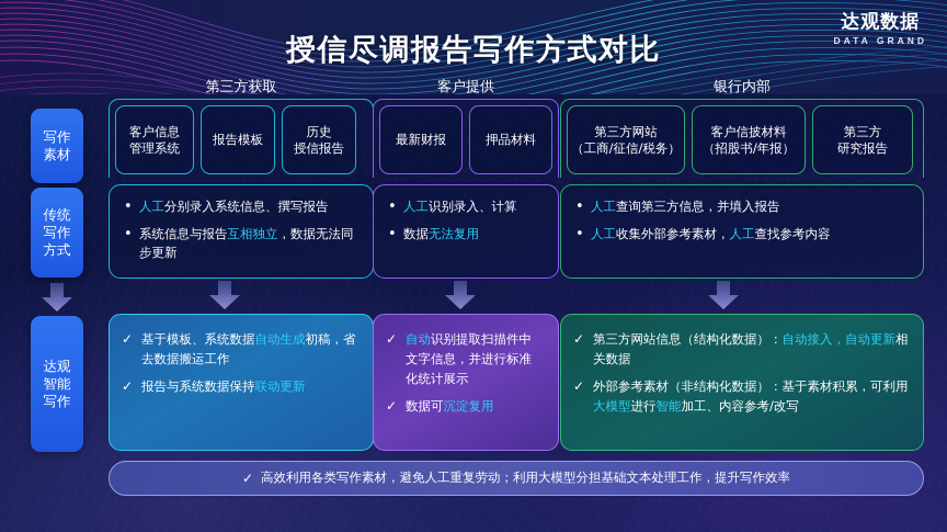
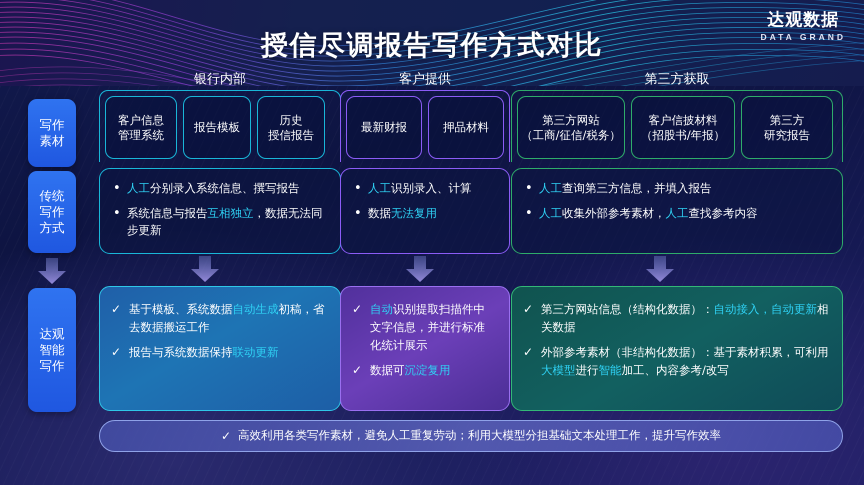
  达观数据
  DATA GRAND
  授信尽调报告写作方式对比
- 第三方获取
+ 银行内部
  客户提供
- 银行内部
+ 第三方获取
  写作
  素材
  传统
  写作
  方式
  达观
  智能
  写作
  客户信息
  管理系统
  报告模板
  历史
  授信报告
  最新财报
  押品材料
  第三方网站
  （工商/征信/税务）
  客户信披材料
  （招股书/年报）
  第三方
  研究报告
  •
  人工分别录入系统信息、撰写报告
  •
  系统信息与报告互相独立，数据无法同步更新
  •
  人工识别录入、计算
  •
  数据无法复用
  •
  人工查询第三方信息，并填入报告
  •
  人工收集外部参考素材，人工查找参考内容
  ✓
  基于模板、系统数据自动生成初稿，省去数据搬运工作
  ✓
  报告与系统数据保持联动更新
  ✓
  自动识别提取扫描件中文字信息，并进行标准化统计展示
  ✓
  数据可沉淀复用
  ✓
  第三方网站信息（结构化数据）：自动接入，自动更新相关数据
  ✓
  外部参考素材（非结构化数据）：基于素材积累，可利用大模型进行智能加工、内容参考/改写
  ✓
  高效利用各类写作素材，避免人工重复劳动；利用大模型分担基础文本处理工作，提升写作效率
